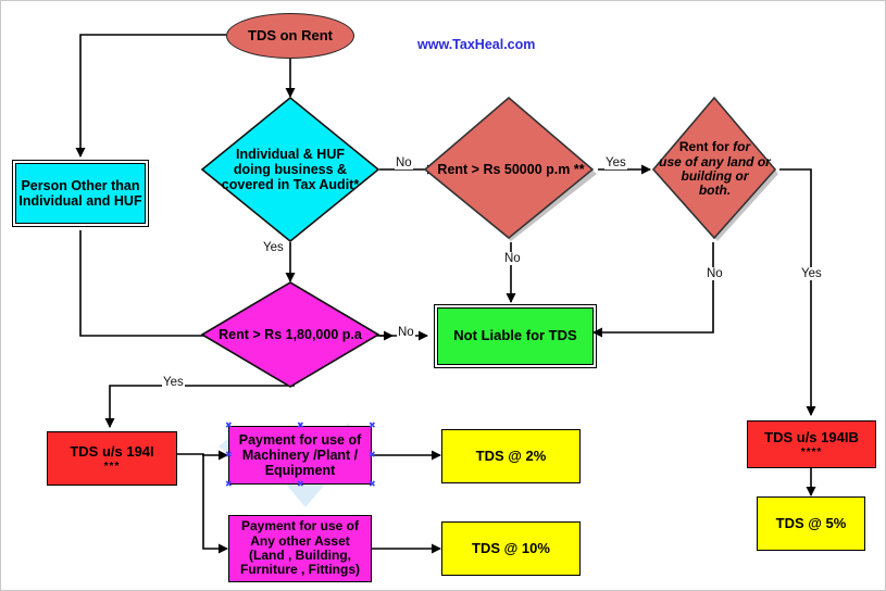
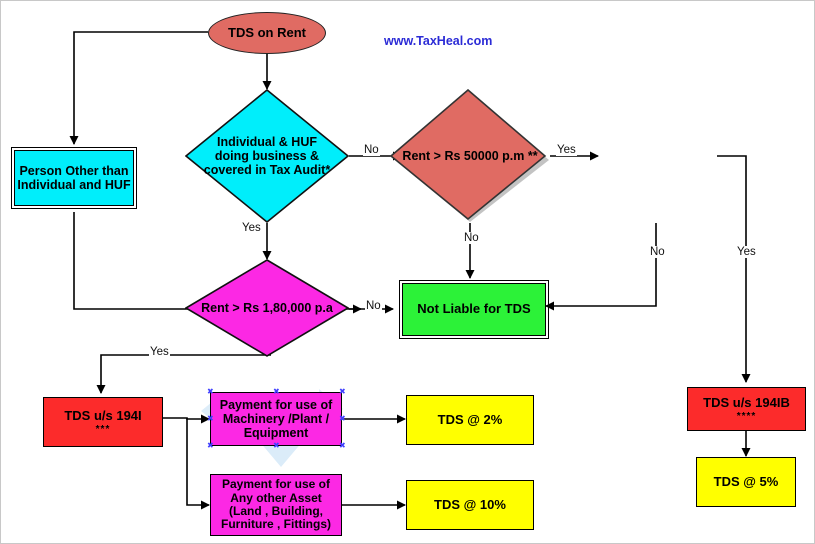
  www.TaxHeal.com
  TDS on Rent
  Person Other than
  Individual and HUF
  Individual & HUF
  doing business &
  covered in Tax Audit*
  Rent > Rs 50000 p.m **
- Rent for for
- use of any land or
- building or
- both.
  Rent > Rs 1,80,000 p.a
  Not Liable for TDS
  TDS u/s 194I
  ***
  TDS u/s 194IB
  ****
  Payment for use of
  Machinery /Plant /
  Equipment
  ✖
  ✖
  ✖
  ✖
  ✖
  ✖
  ✖
  ✖
  Payment for use of
  Any other Asset
  (Land , Building,
  Furniture , Fittings)
  TDS @ 2%
  TDS @ 10%
  TDS @ 5%
  No
  Yes
  Yes
  No
  No
  Yes
  No
  Yes
